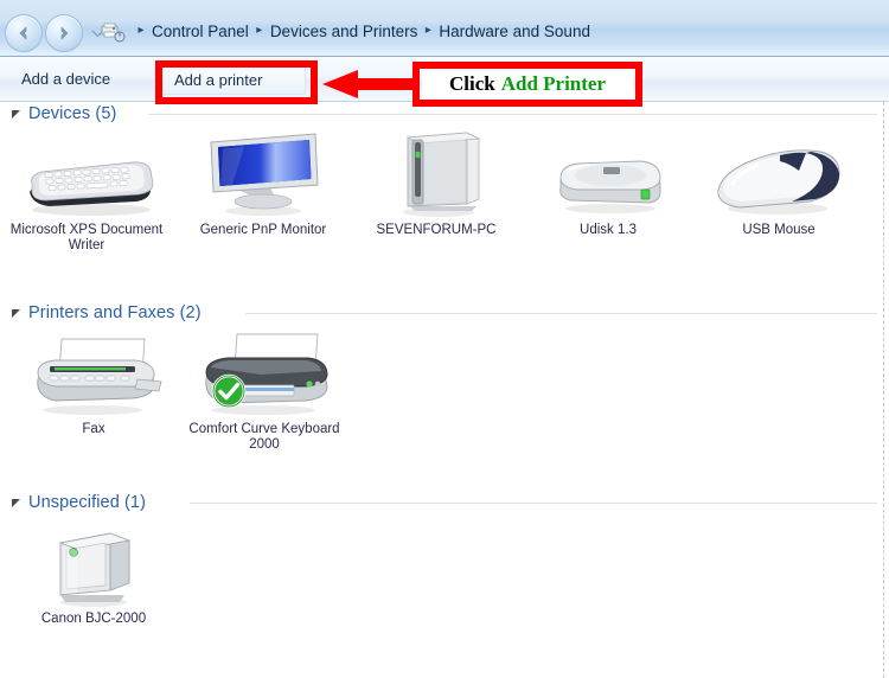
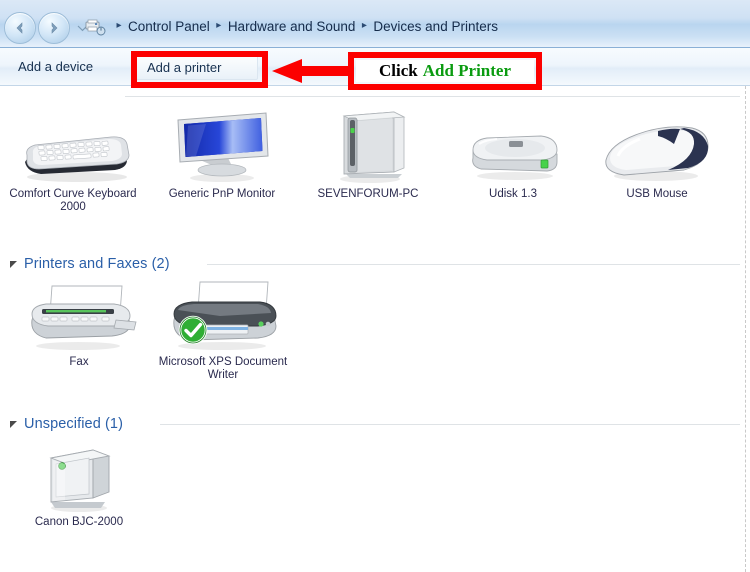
  ▸
  Control Panel
  ▸
- Devices and Printers
+ Hardware and Sound
  ▸
- Hardware and Sound
+ Devices and Printers
  Add a device
  Add a printer
- Devices (5)
- Microsoft XPS Document Writer
+ Comfort Curve Keyboard 2000
  Generic PnP Monitor
  SEVENFORUM-PC
  Udisk 1.3
  USB Mouse
  Printers and Faxes (2)
  Fax
- Comfort Curve Keyboard 2000
+ Microsoft XPS Document Writer
  Unspecified (1)
  Canon BJC-2000
  Click
  Add Printer
